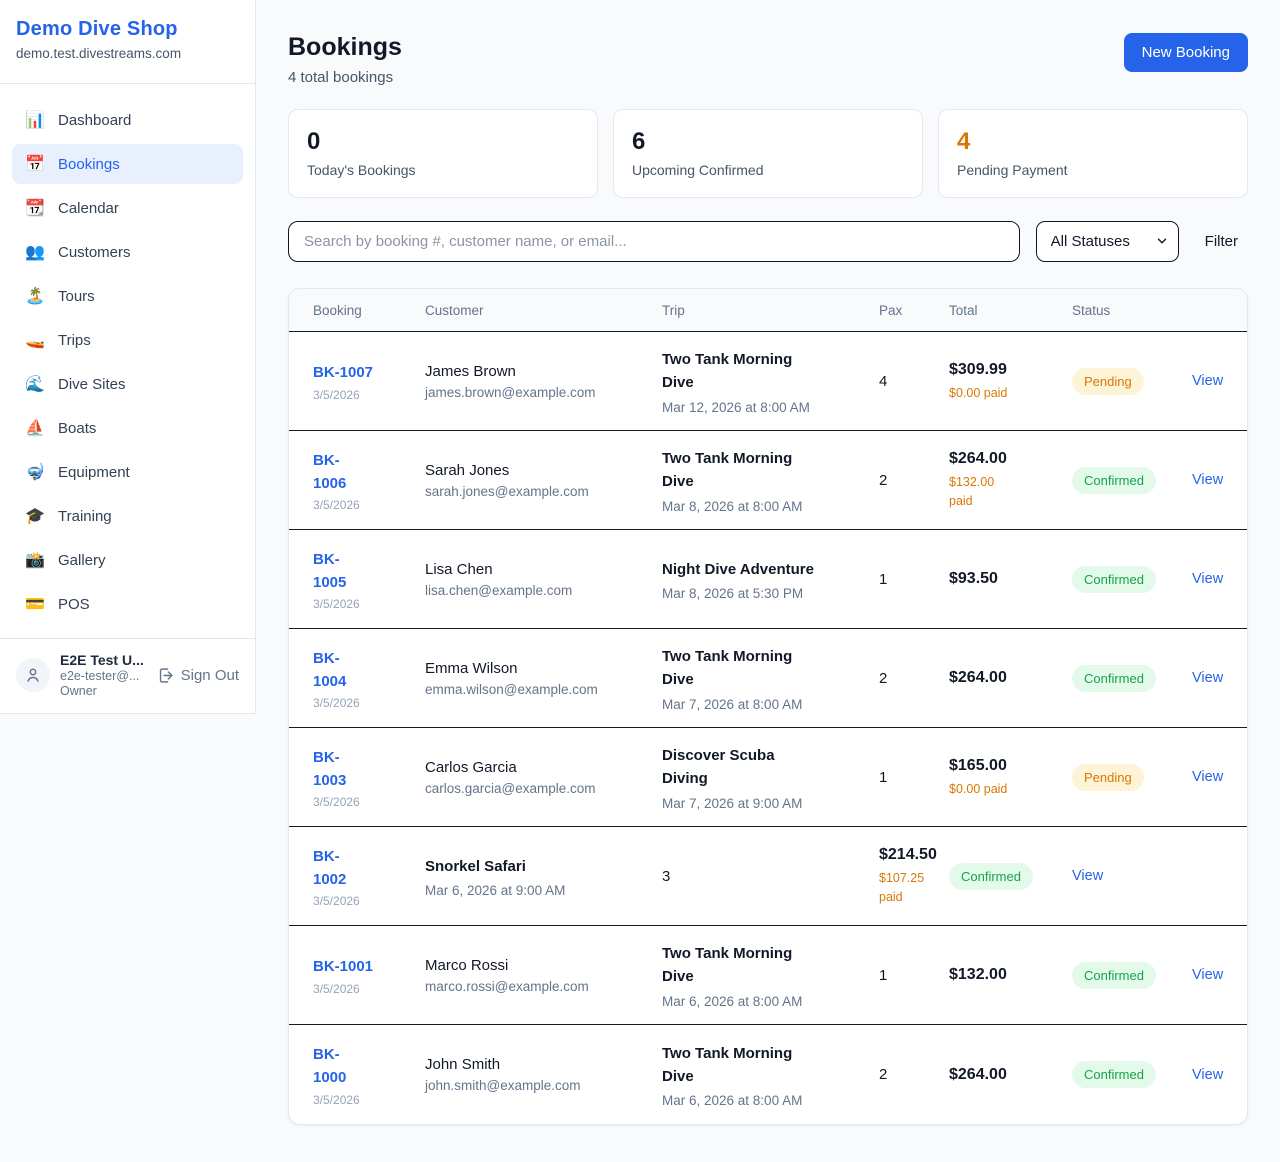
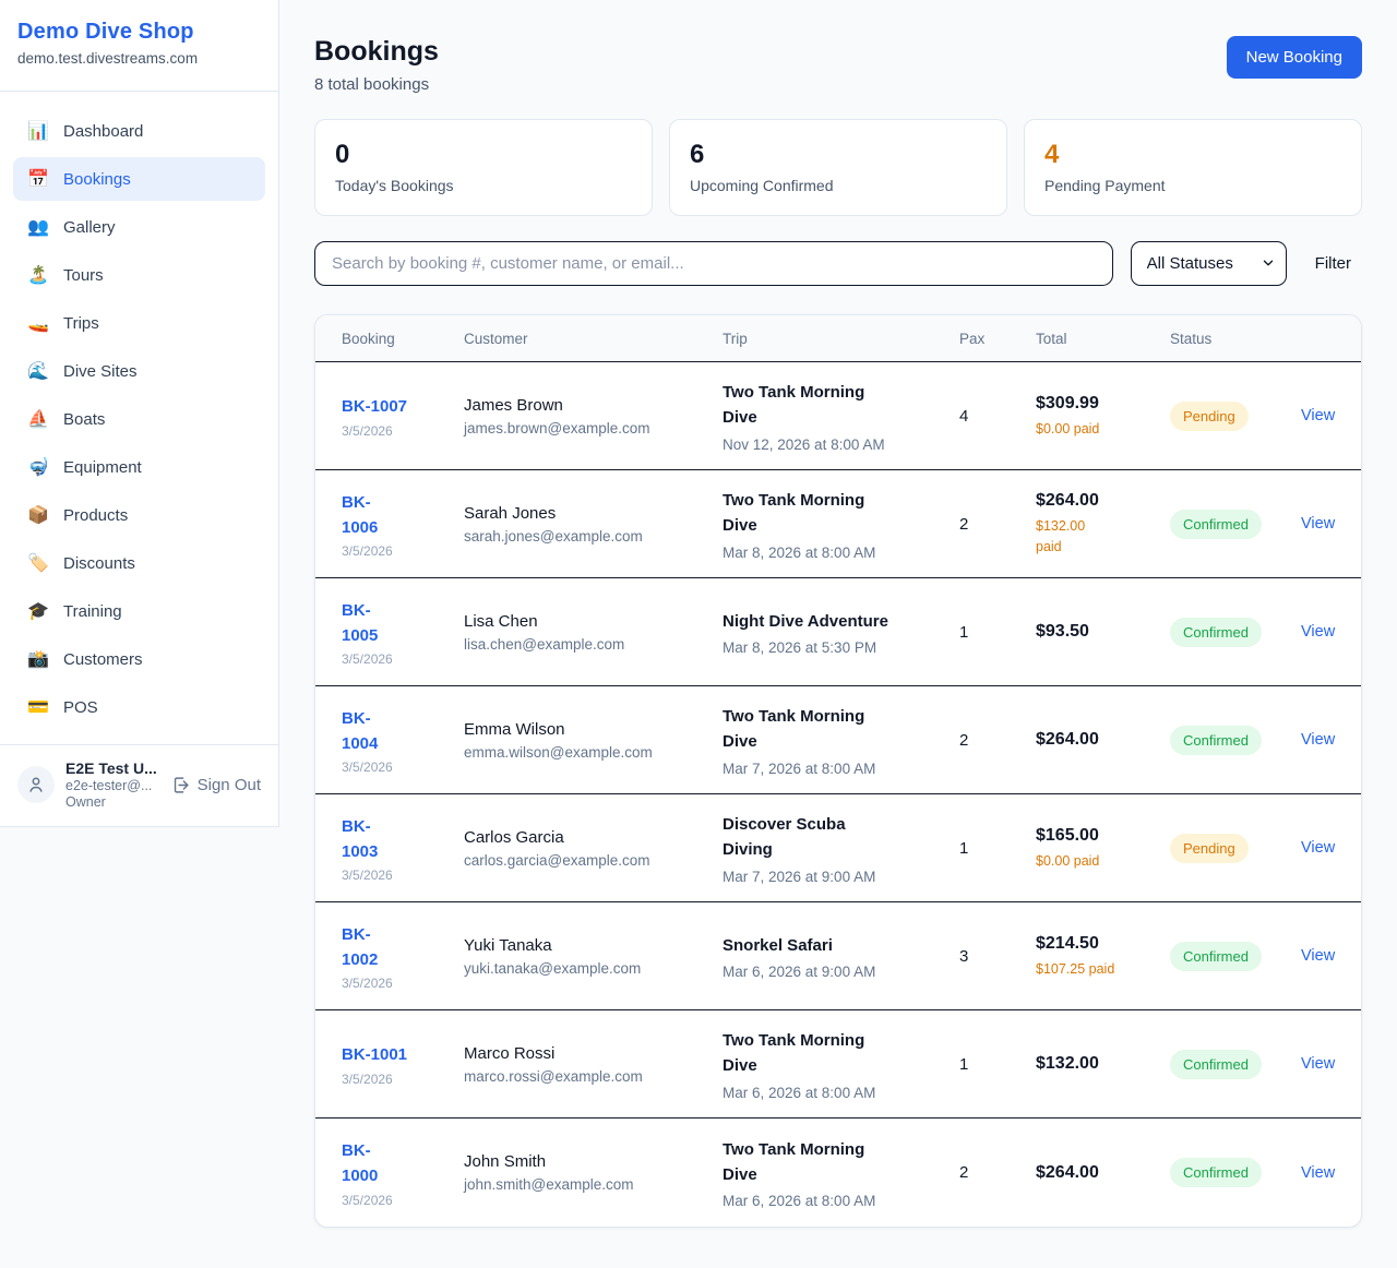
  Demo Dive Shop
  demo.test.divestreams.com
  📊
  Dashboard
  📅
  Bookings
- 📆
- Calendar
  👥
- Customers
+ Gallery
  🏝️
  Tours
  🚤
  Trips
  🌊
  Dive Sites
  ⛵
  Boats
  🤿
  Equipment
+ 📦
+ Products
+ 🏷️
+ Discounts
  🎓
  Training
  📸
- Gallery
+ Customers
  💳
  POS
  E2E Test U...
  e2e-tester@...
  Owner
  Sign Out
  Bookings
- 4 total bookings
+ 8 total bookings
  New Booking
  0
  Today's Bookings
  6
  Upcoming Confirmed
  4
  Pending Payment
  Search by booking #, customer name, or email...
  All Statuses
  Filter
  Booking
  Customer
  Trip
  Pax
  Total
  Status
  BK-1007
  3/5/2026
  James Brown
  james.brown@example.com
  Two Tank Morning
  Dive
- Mar 12, 2026 at 8:00 AM
+ Nov 12, 2026 at 8:00 AM
  4
  $309.99
  $0.00 paid
  Pending
  View
  BK-
  1006
  3/5/2026
  Sarah Jones
  sarah.jones@example.com
  Two Tank Morning
  Dive
  Mar 8, 2026 at 8:00 AM
  2
  $264.00
  $132.00
  paid
  Confirmed
  View
  BK-
  1005
  3/5/2026
  Lisa Chen
  lisa.chen@example.com
  Night Dive Adventure
  Mar 8, 2026 at 5:30 PM
  1
  $93.50
  Confirmed
  View
  BK-
  1004
  3/5/2026
  Emma Wilson
  emma.wilson@example.com
  Two Tank Morning
  Dive
  Mar 7, 2026 at 8:00 AM
  2
  $264.00
  Confirmed
  View
  BK-
  1003
  3/5/2026
  Carlos Garcia
  carlos.garcia@example.com
  Discover Scuba
  Diving
  Mar 7, 2026 at 9:00 AM
  1
  $165.00
  $0.00 paid
  Pending
  View
  BK-
  1002
  3/5/2026
+ Yuki Tanaka
+ yuki.tanaka@example.com
  Snorkel Safari
  Mar 6, 2026 at 9:00 AM
  3
  $214.50
  $107.25 paid
  Confirmed
  View
  BK-1001
  3/5/2026
  Marco Rossi
  marco.rossi@example.com
  Two Tank Morning
  Dive
  Mar 6, 2026 at 8:00 AM
  1
  $132.00
  Confirmed
  View
  BK-
  1000
  3/5/2026
  John Smith
  john.smith@example.com
  Two Tank Morning
  Dive
  Mar 6, 2026 at 8:00 AM
  2
  $264.00
  Confirmed
  View
